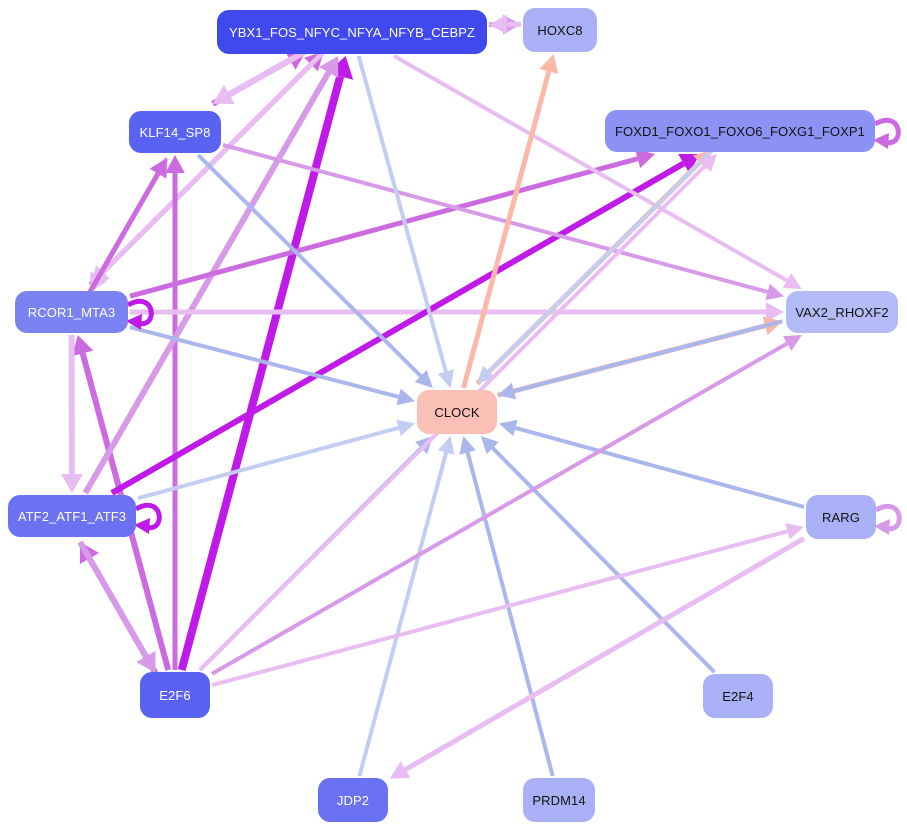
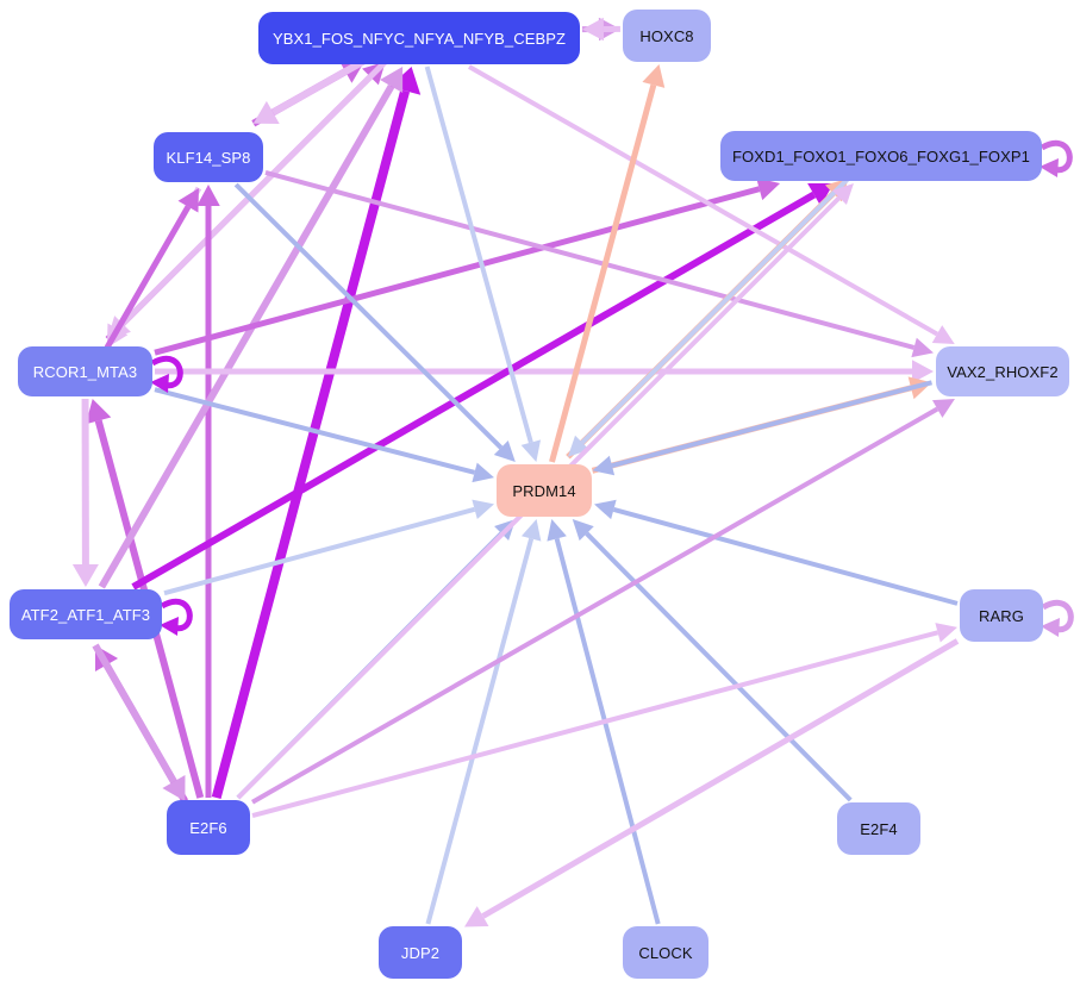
  YBX1_FOS_NFYC_NFYA_NFYB_CEBPZ
  HOXC8
  KLF14_SP8
  FOXD1_FOXO1_FOXO6_FOXG1_FOXP1
  RCOR1_MTA3
  VAX2_RHOXF2
- CLOCK
+ PRDM14
  ATF2_ATF1_ATF3
  RARG
  E2F6
  E2F4
  JDP2
- PRDM14
+ CLOCK
